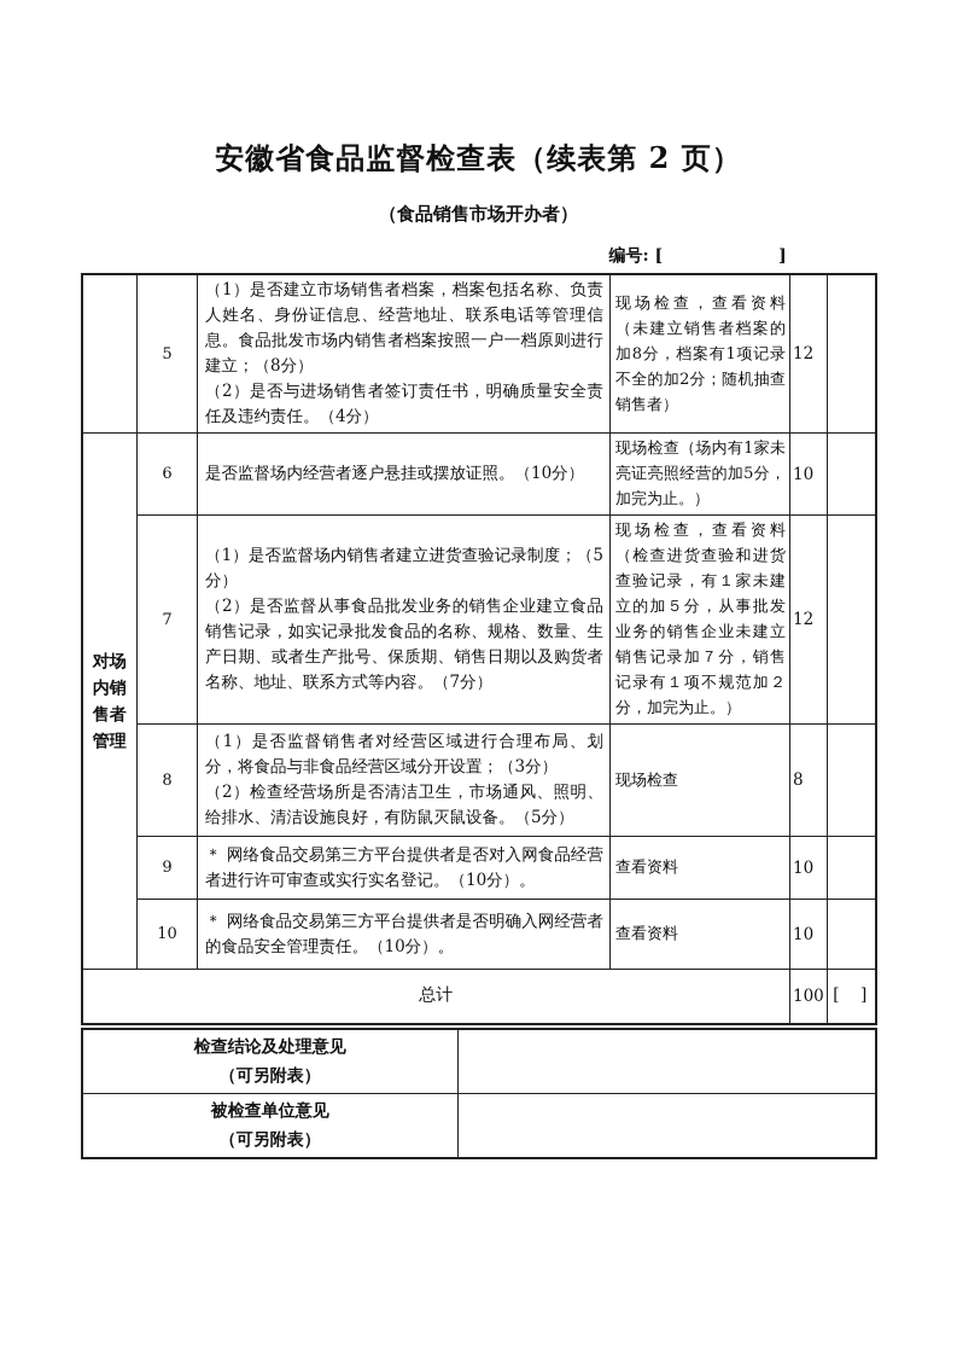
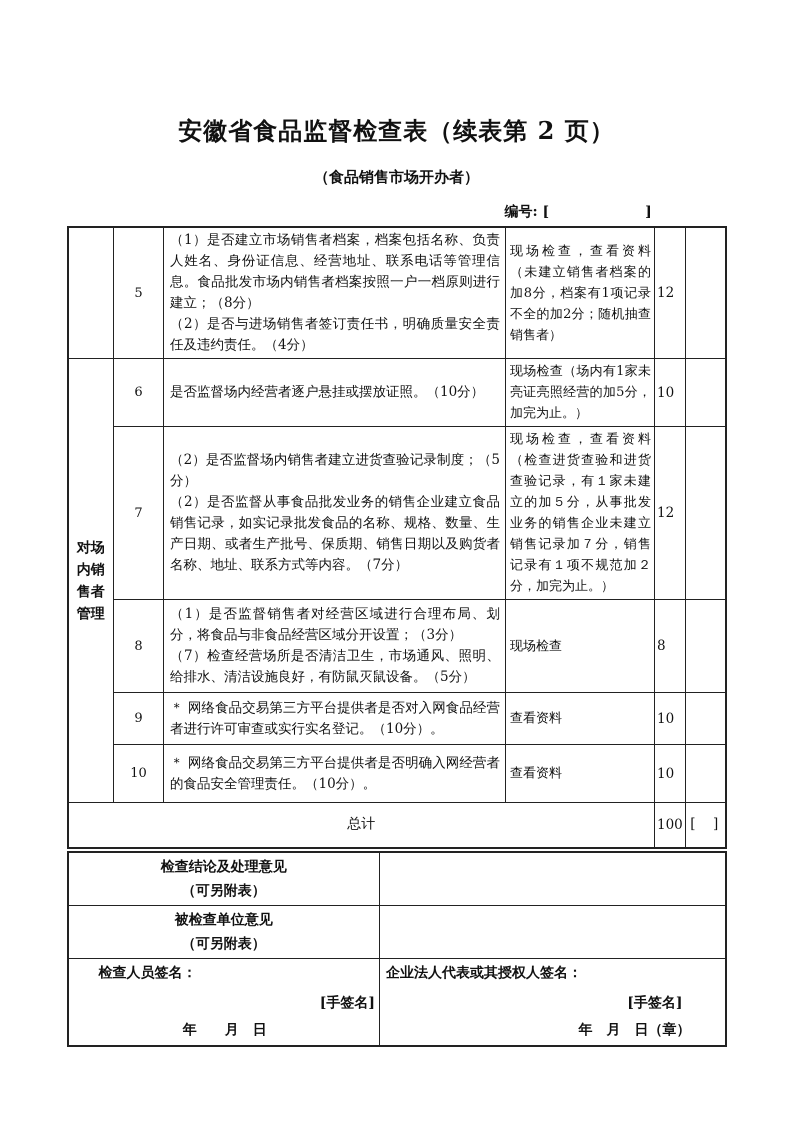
  安徽省食品监督检查表（续表第 2 页）
  （食品销售市场开办者）
  编号: [ ]
  	5	（1）是否建立市场销售者档案，档案包括名称、负责人姓名、身份证信息、经营地址、联系电话等管理信息。食品批发市场内销售者档案按照一户一档原则进行建立；（8分） （2）是否与进场销售者签订责任书，明确质量安全责任及违约责任。（4分）	现场检查，查看资料（未建立销售者档案的加8分，档案有1项记录不全的加2分；随机抽查销售者）	12
  对场内销售者管理	6	是否监督场内经营者逐户悬挂或摆放证照。（10分）	现场检查（场内有1家未亮证亮照经营的加5分，加完为止。）	10
- 7	（1）是否监督场内销售者建立进货查验记录制度；（5分） （2）是否监督从事食品批发业务的销售企业建立食品销售记录，如实记录批发食品的名称、规格、数量、生产日期、或者生产批号、保质期、销售日期以及购货者名称、地址、联系方式等内容。（7分）	现场检查，查看资料（检查进货查验和进货查验记录，有１家未建立的加５分，从事批发业务的销售企业未建立销售记录加７分，销售记录有１项不规范加２分，加完为止。）	12
+ 7	（2）是否监督场内销售者建立进货查验记录制度；（5分） （2）是否监督从事食品批发业务的销售企业建立食品销售记录，如实记录批发食品的名称、规格、数量、生产日期、或者生产批号、保质期、销售日期以及购货者名称、地址、联系方式等内容。（7分）	现场检查，查看资料（检查进货查验和进货查验记录，有１家未建立的加５分，从事批发业务的销售企业未建立销售记录加７分，销售记录有１项不规范加２分，加完为止。）	12
- 8	（1）是否监督销售者对经营区域进行合理布局、划分，将食品与非食品经营区域分开设置；（3分） （2）检查经营场所是否清洁卫生，市场通风、照明、给排水、清洁设施良好，有防鼠灭鼠设备。（5分）	现场检查	8
+ 8	（1）是否监督销售者对经营区域进行合理布局、划分，将食品与非食品经营区域分开设置；（3分） （7）检查经营场所是否清洁卫生，市场通风、照明、给排水、清洁设施良好，有防鼠灭鼠设备。（5分）	现场检查	8
  9	＊ 网络食品交易第三方平台提供者是否对入网食品经营者进行许可审查或实行实名登记。（10分）。	查看资料	10
  10	＊ 网络食品交易第三方平台提供者是否明确入网经营者的食品安全管理责任。（10分）。	查看资料	10
  总计	100	[ ]
  检查结论及处理意见 （可另附表）
  被检查单位意见 （可另附表）
+ 检查人员签名： [手签名] 年 月 日	企业法人代表或其授权人签名： [手签名] 年 月 日（章）
